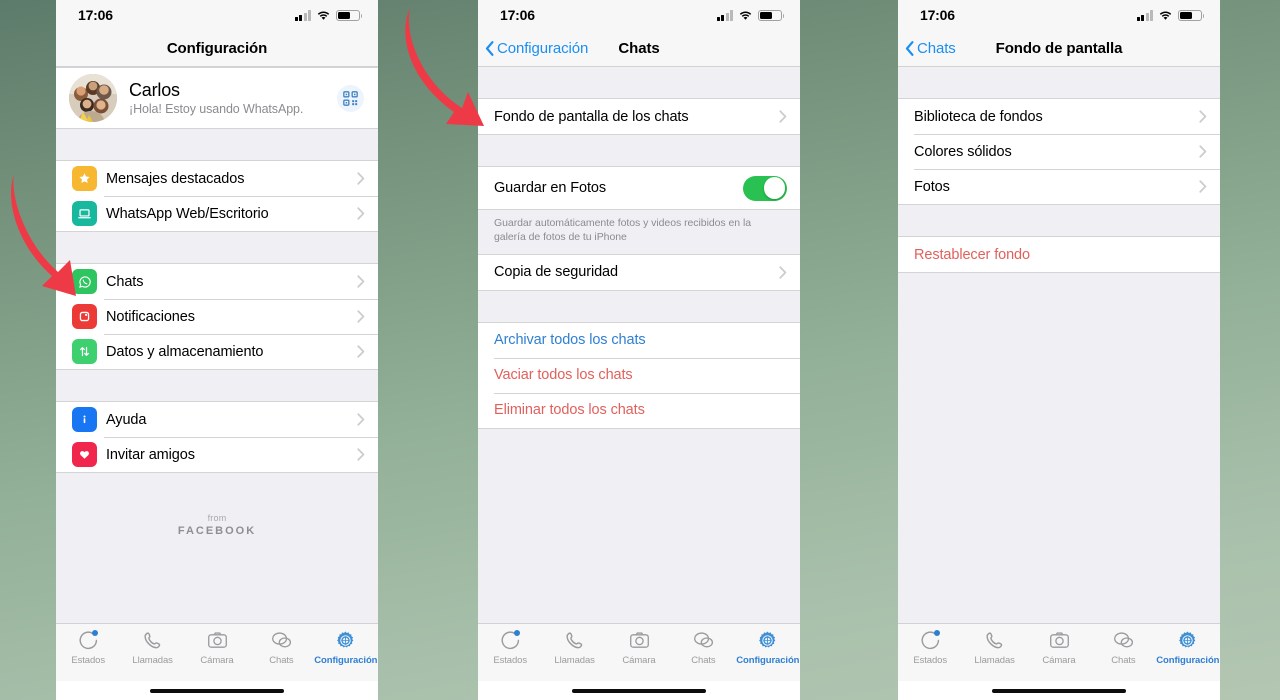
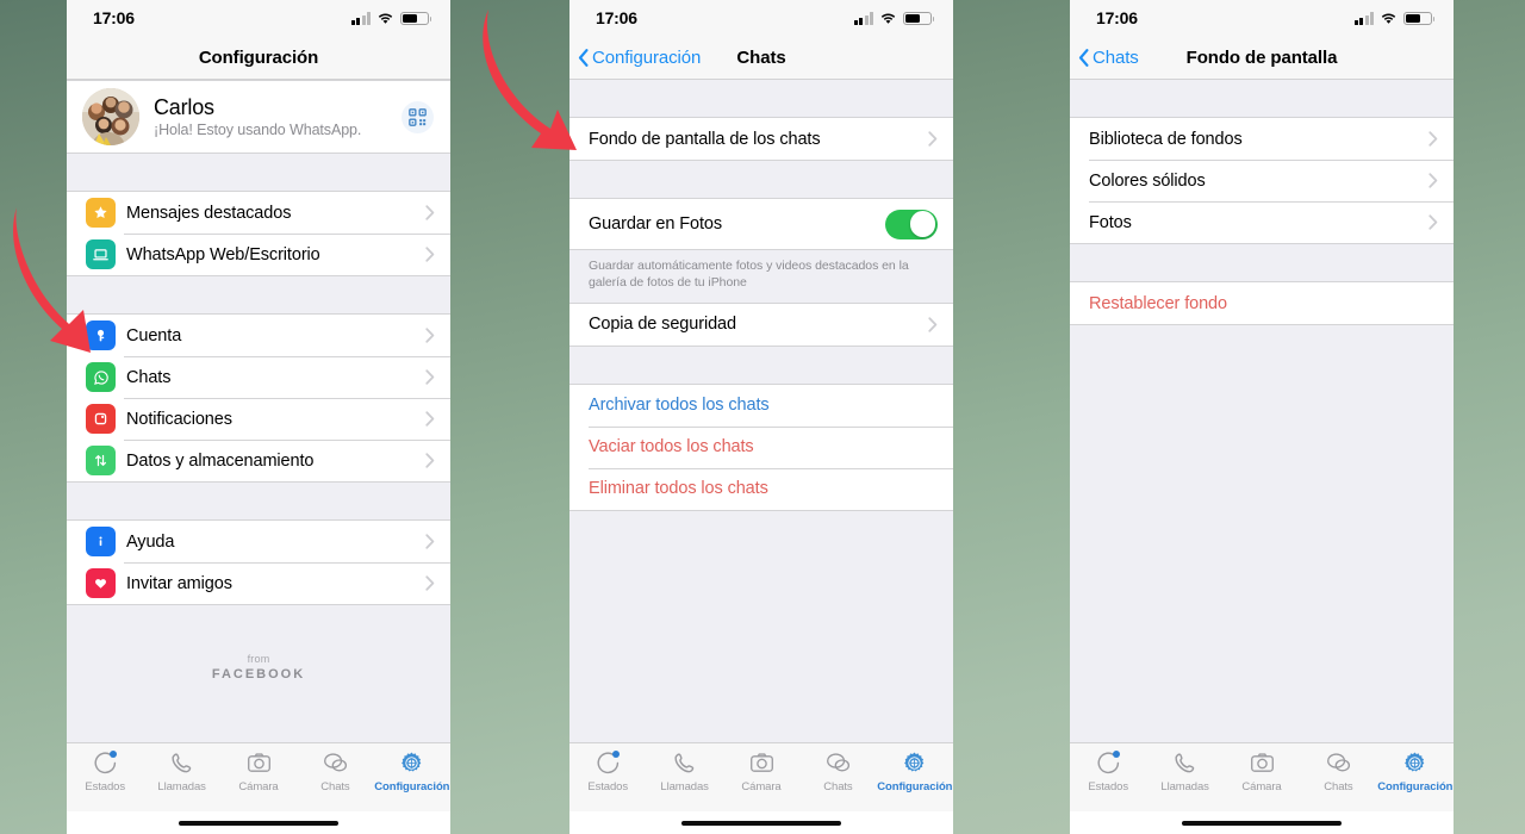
  17:06
  Configuración
  Carlos
  ¡Hola! Estoy usando WhatsApp.
  Mensajes destacados
  WhatsApp Web/Escritorio
+ Cuenta
  Chats
  Notificaciones
  Datos y almacenamiento
  Ayuda
  Invitar amigos
  from
  FACEBOOK
  Estados
  Llamadas
  Cámara
  Chats
  Configuración
  17:06
  Configuración
  Chats
  Fondo de pantalla de los chats
  Guardar en Fotos
- Guardar automáticamente fotos y videos recibidos en la galería de fotos de tu iPhone
+ Guardar automáticamente fotos y videos destacados en la galería de fotos de tu iPhone
  Copia de seguridad
  Archivar todos los chats
  Vaciar todos los chats
  Eliminar todos los chats
  Estados
  Llamadas
  Cámara
  Chats
  Configuración
  17:06
  Chats
  Fondo de pantalla
  Biblioteca de fondos
  Colores sólidos
  Fotos
  Restablecer fondo
  Estados
  Llamadas
  Cámara
  Chats
  Configuración
